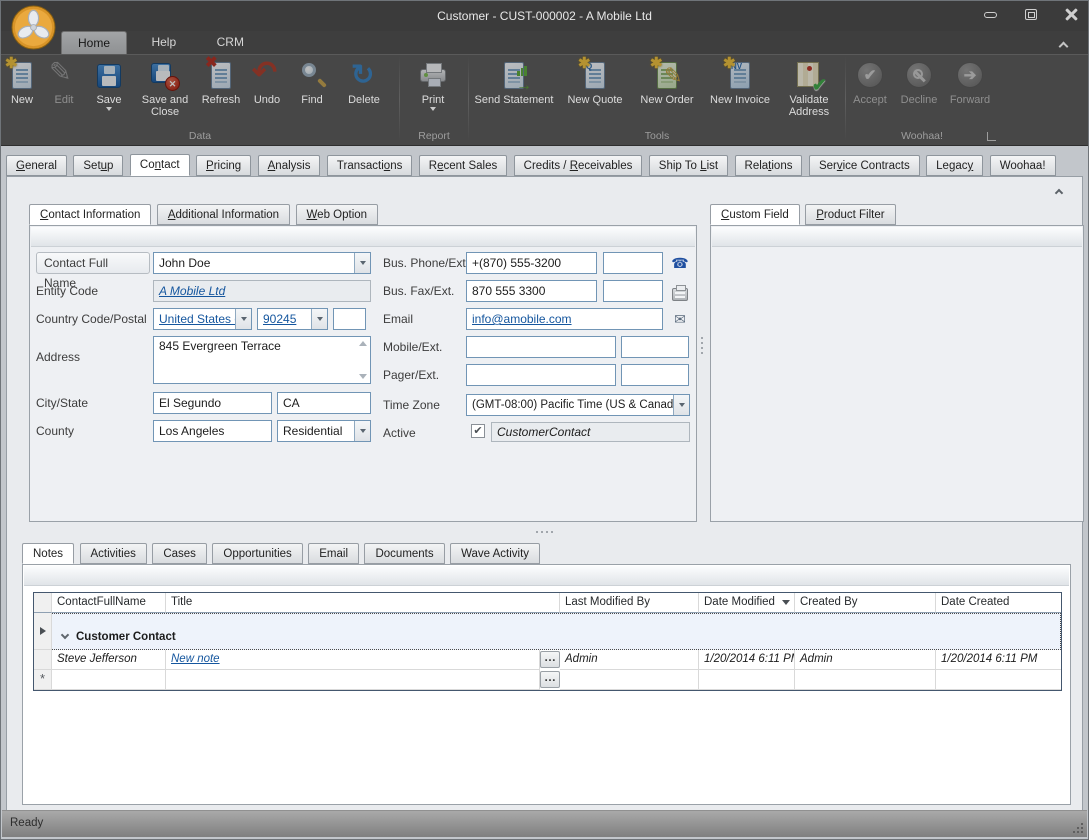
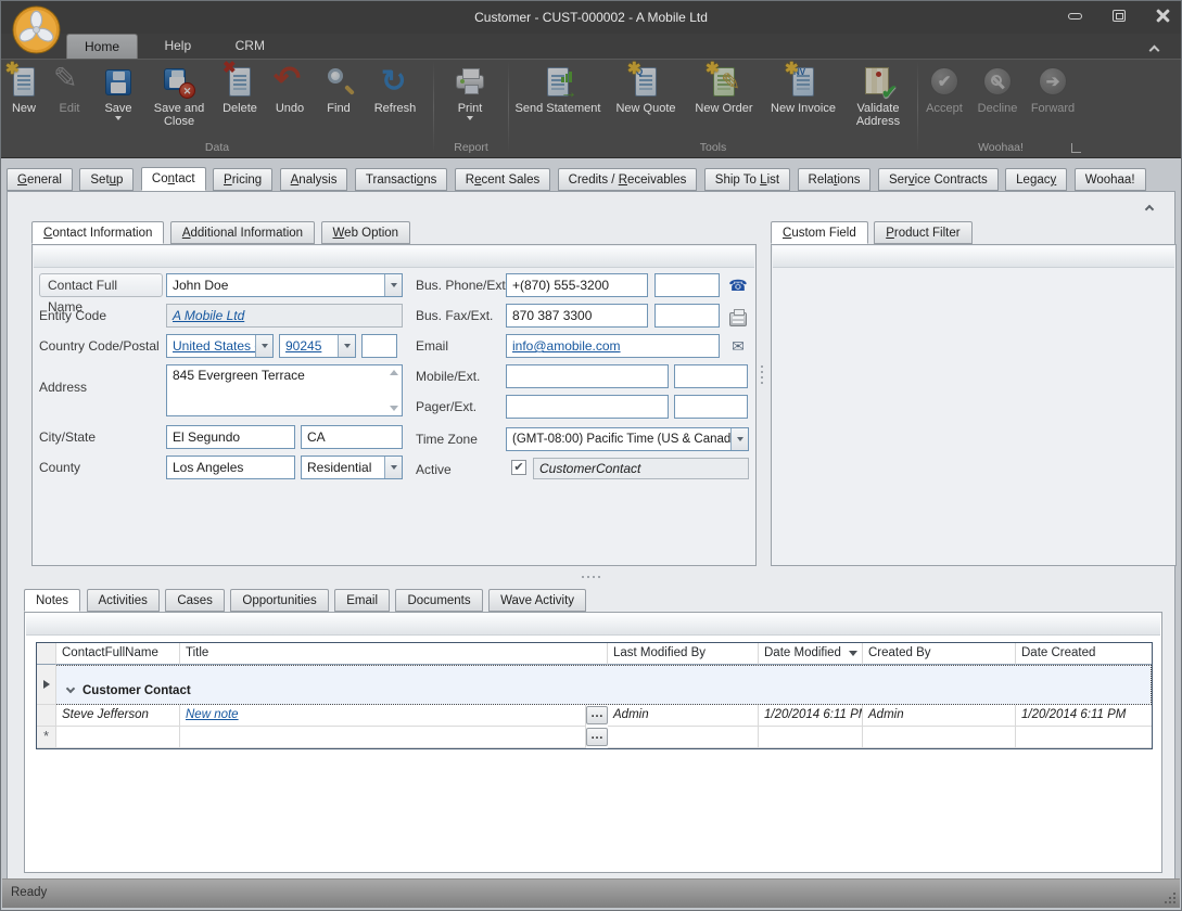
  Customer - CUST-000002 - A Mobile Ltd
  Home Help CRM
  ✱
  New
  ✎
  Edit
  Save
  ✕
  Save and Close
  ✖
- Refresh
+ Delete
  ↶
  Undo
  Find
  ↻
- Delete
+ Refresh
  Data
  Print
  Report
  →
  Send Statement
  Q
  ✱
  New Quote
  ✎
  ✱
  New Order
  NV
  ✱
  New Invoice
  ✔
  Validate Address
  Tools
  ✔
  Accept
  Decline
  ➔
  Forward
  Woohaa!
  General Setup Contact Pricing Analysis Transactions Recent Sales Credits / Receivables Ship To List Relations Service Contracts Legacy Woohaa!
  Contact Information Additional Information Web Option
  Contact Full Name
  John Doe
  Entity Code
  A Mobile Ltd
  Country Code/Postal
  United States
  90245
  Address
  845 Evergreen Terrace
  City/State
  El Segundo
  CA
  County
  Los Angeles
  Residential
  Bus. Phone/Ext
  +(870) 555-3200
  ☎
  Bus. Fax/Ext.
- 870 555 3300
+ 870 387 3300
  Email
  info@amobile.com
  ✉
  Mobile/Ext.
  Pager/Ext.
  Time Zone
  (GMT-08:00) Pacific Time (US & Canad
  Active
  ✔
  CustomerContact
  Custom Field Product Filter
  Notes Activities Cases Opportunities Email Documents Wave Activity
  ContactFullName
  Title
  Last Modified By
  Date Modified
  Created By
  Date Created
  Customer Contact
  Steve Jefferson
  New note
  …
  Admin
  1/20/2014 6:11 P
  Admin
  1/20/2014 6:11 PM
  *
  …
  Ready
